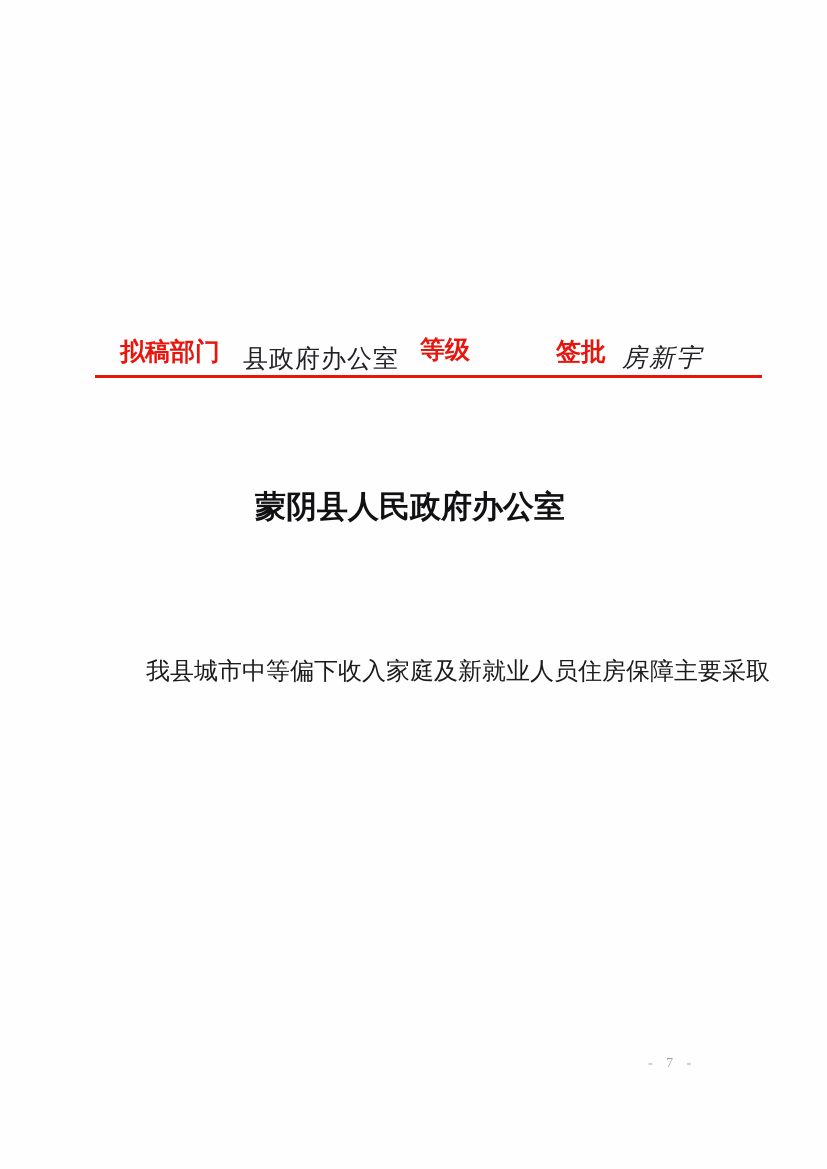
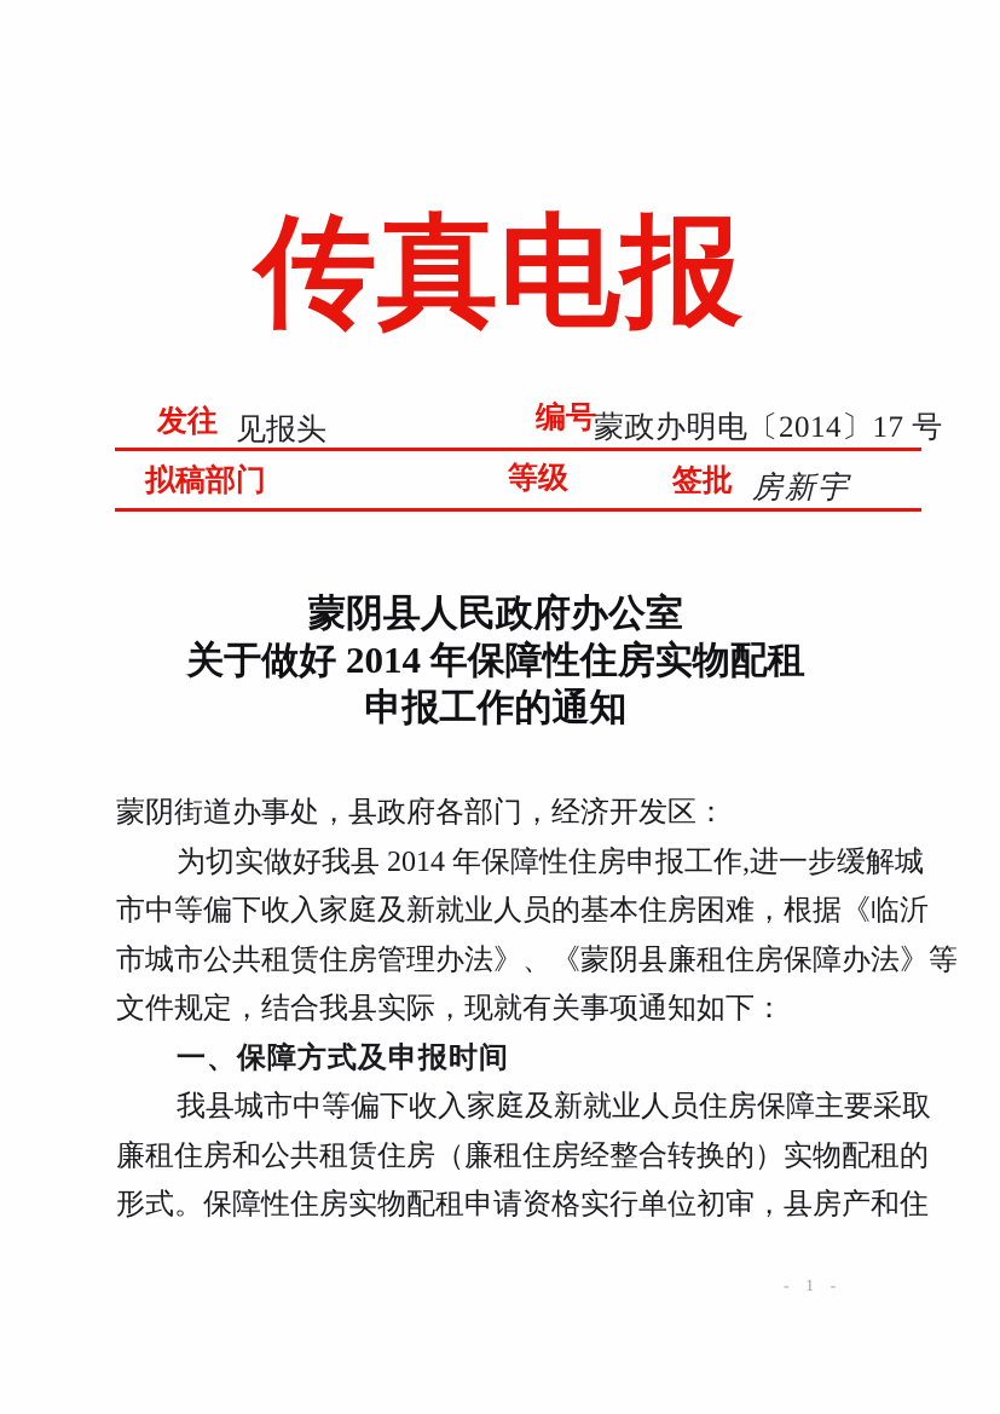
+ 传 真 电 报
+ 发往
+ 见报头
+ 编号
+ 蒙政办明电〔2014〕17 号
  拟稿部门
- 县政府办公室
  等级
  签批
  房新宇
  蒙阴县人民政府办公室
+ 关于做好 2014 年保障性住房实物配租
+ 申报工作的通知
+ 蒙阴街道办事处，县政府各部门，经济开发区：
+ 为切实做好我县 2014 年保障性住房申报工作,进一步缓解城
+ 市中等偏下收入家庭及新就业人员的基本住房困难，根据《临沂
+ 市城市公共租赁住房管理办法》、《蒙阴县廉租住房保障办法》等
+ 文件规定，结合我县实际，现就有关事项通知如下：
+ 一、保障方式及申报时间
  我县城市中等偏下收入家庭及新就业人员住房保障主要采取
+ 廉租住房和公共租赁住房（廉租住房经整合转换的）实物配租的
+ 形式。保障性住房实物配租申请资格实行单位初审，县房产和住
- - 7 -
+ - 1 -
